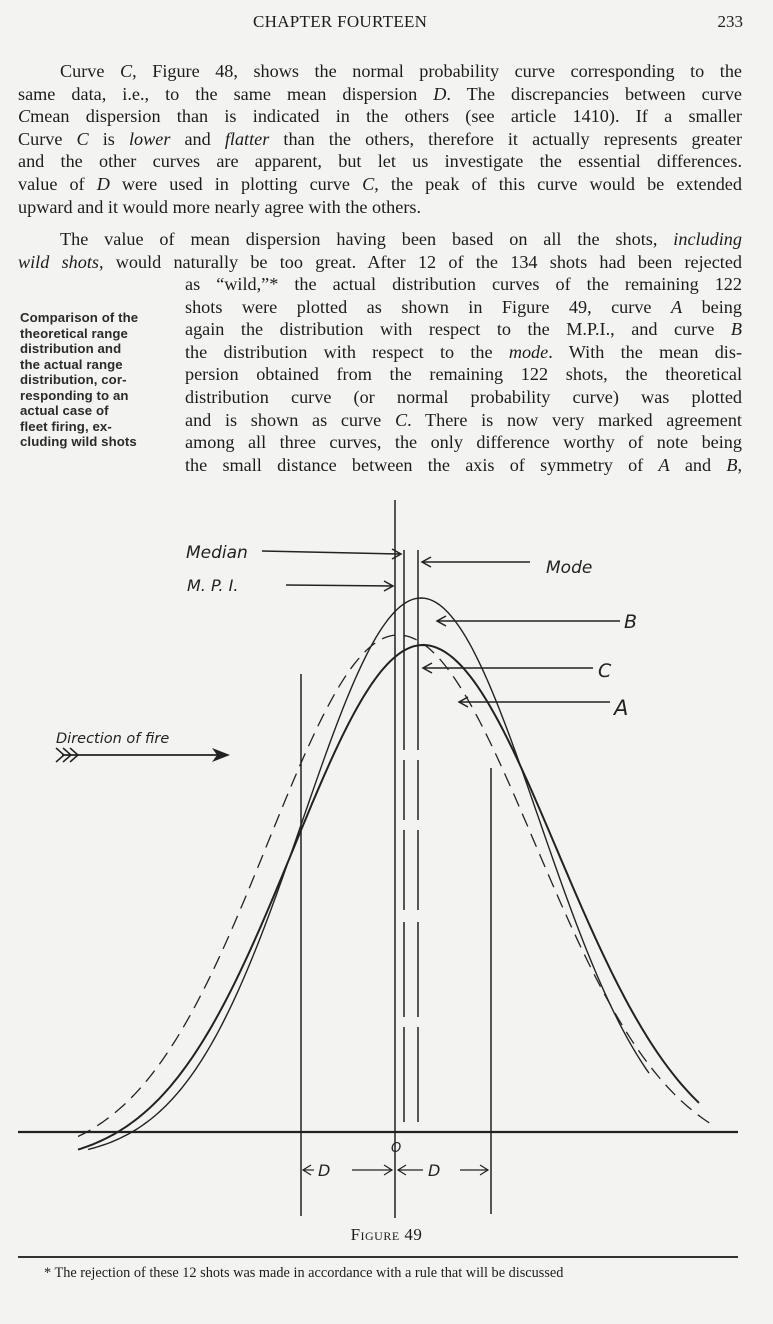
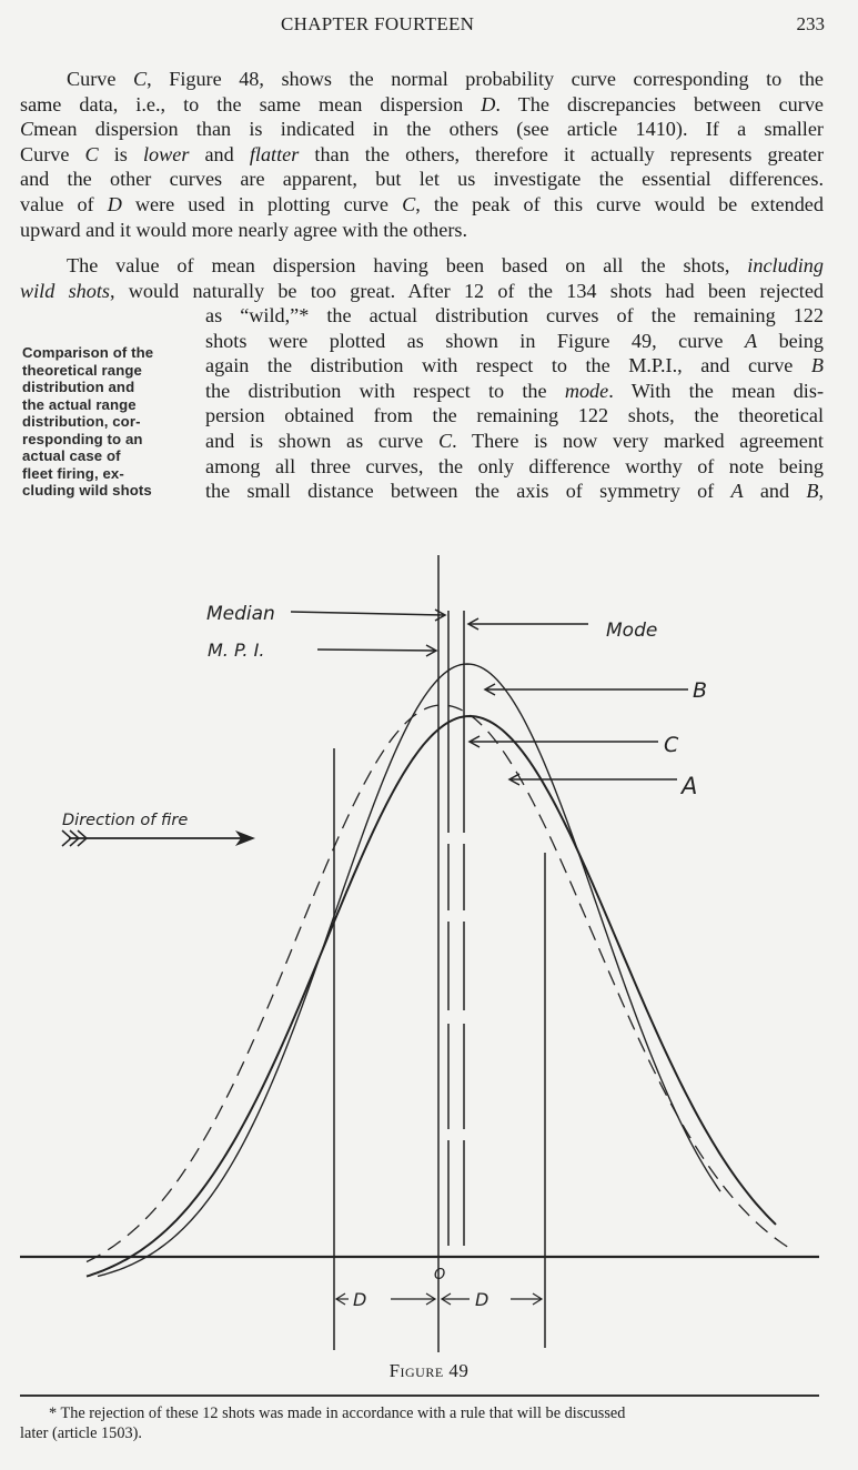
  CHAPTER FOURTEEN
  233
  Curve C, Figure 48, shows the normal probability curve corresponding to the
  same data, i.e., to the same mean dispersion D. The discrepancies between curve
  Cmean dispersion than is indicated in the others (see article 1410). If a smaller
  Curve C is lower and flatter than the others, therefore it actually represents greater
  and the other curves are apparent, but let us investigate the essential differences.
  value of D were used in plotting curve C, the peak of this curve would be extended
  upward and it would more nearly agree with the others.
  The value of mean dispersion having been based on all the shots, including
  wild shots, would naturally be too great. After 12 of the 134 shots had been rejected
  as “wild,”* the actual distribution curves of the remaining 122
  shots were plotted as shown in Figure 49, curve A being
  again the distribution with respect to the M.P.I., and curve B
  the distribution with respect to the mode. With the mean dis-
  persion obtained from the remaining 122 shots, the theoretical
- distribution curve (or normal probability curve) was plotted
  and is shown as curve C. There is now very marked agreement
  among all three curves, the only difference worthy of note being
  the small distance between the axis of symmetry of A and B,
  Comparison of the
  theoretical range
  distribution and
  the actual range
  distribution, cor-
  responding to an
  actual case of
  fleet firing, ex-
  cluding wild shots
  Median
  M. P. I.
  Mode
  B
  C
  A
  Direction of fire
  O
  D
  D
  Figure 49
  * The rejection of these 12 shots was made in accordance with a rule that will be discussed
+ later (article 1503).
